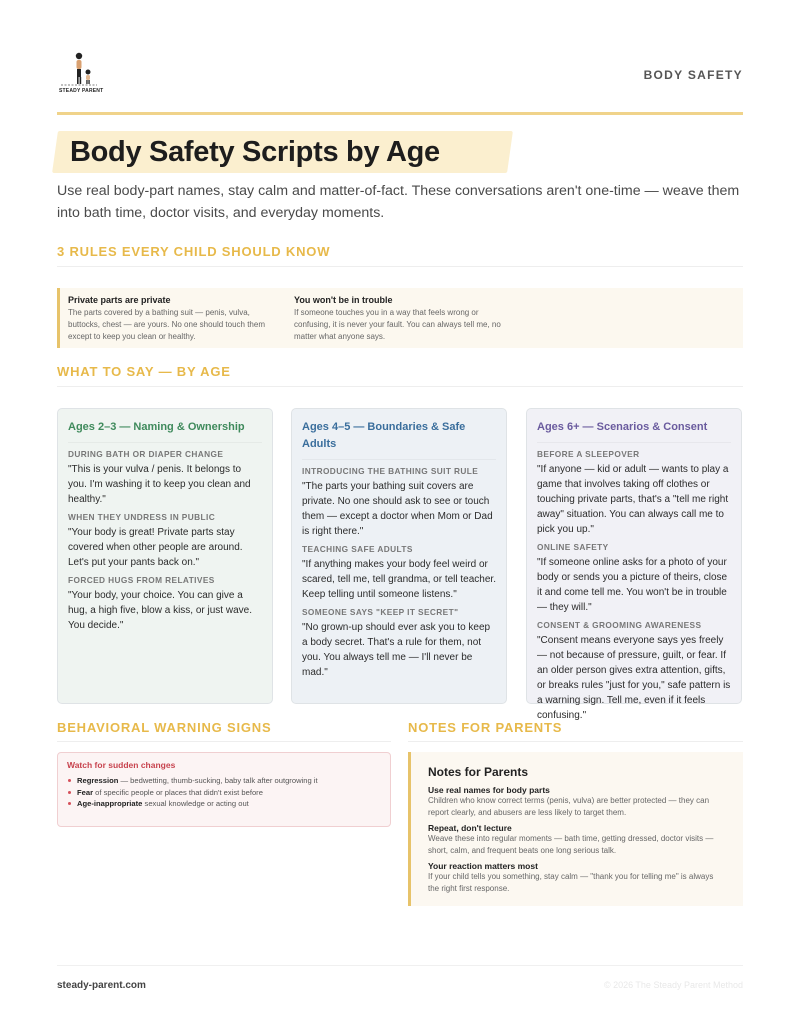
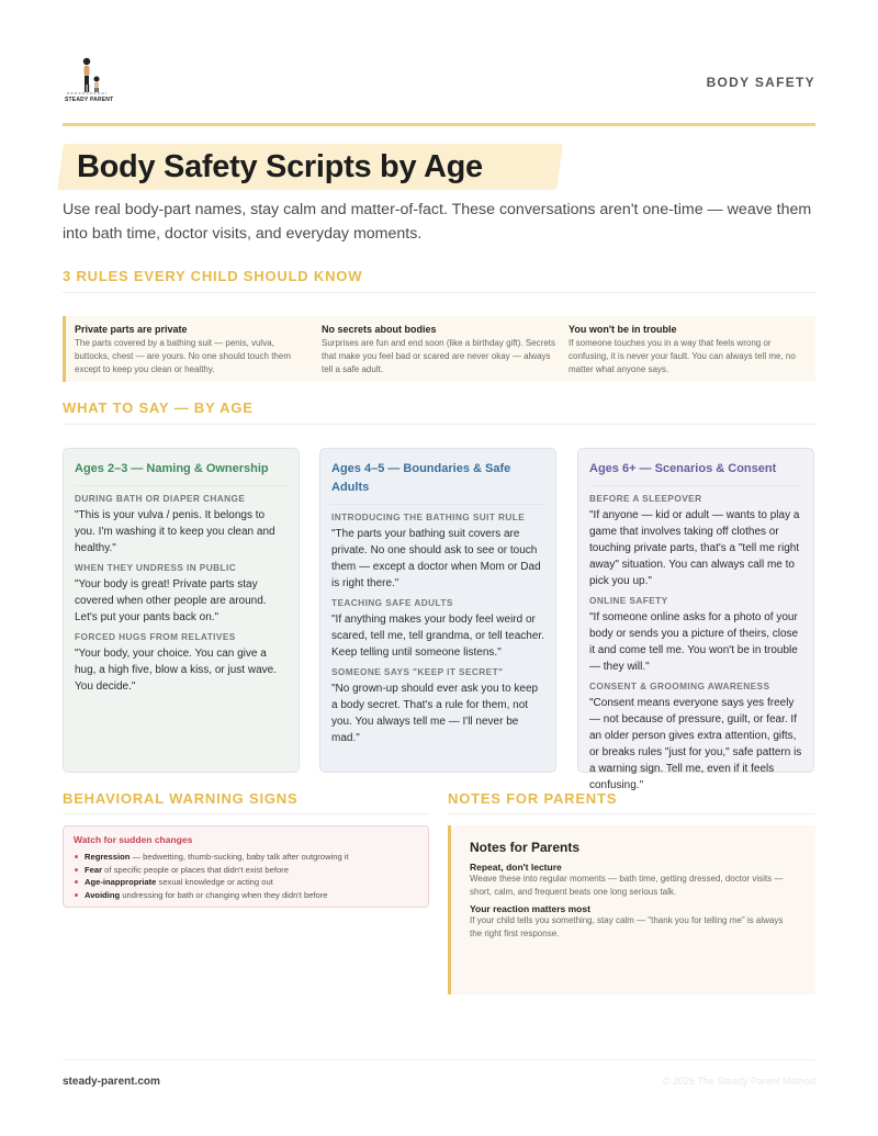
  BODY SAFETY
  Body Safety Scripts by Age
  Use real body-part names, stay calm and matter-of-fact. These conversations aren't one-time — weave them into bath time, doctor visits, and everyday moments.
  3 RULES EVERY CHILD SHOULD KNOW
  Private parts are private
  The parts covered by a bathing suit — penis, vulva, buttocks, chest — are yours. No one should touch them except to keep you clean or healthy.
+ No secrets about bodies
+ Surprises are fun and end soon (like a birthday gift). Secrets that make you feel bad or scared are never okay — always tell a safe adult.
  You won't be in trouble
  If someone touches you in a way that feels wrong or confusing, it is never your fault. You can always tell me, no matter what anyone says.
  WHAT TO SAY — BY AGE
  Ages 2–3 — Naming & Ownership
  DURING BATH OR DIAPER CHANGE
  "This is your vulva / penis. It belongs to you. I'm washing it to keep you clean and healthy."
  WHEN THEY UNDRESS IN PUBLIC
  "Your body is great! Private parts stay covered when other people are around. Let's put your pants back on."
  FORCED HUGS FROM RELATIVES
  "Your body, your choice. You can give a hug, a high five, blow a kiss, or just wave. You decide."
  Ages 4–5 — Boundaries & Safe Adults
  INTRODUCING THE BATHING SUIT RULE
  "The parts your bathing suit covers are private. No one should ask to see or touch them — except a doctor when Mom or Dad is right there."
  TEACHING SAFE ADULTS
  "If anything makes your body feel weird or scared, tell me, tell grandma, or tell teacher. Keep telling until someone listens."
  SOMEONE SAYS "KEEP IT SECRET"
  "No grown-up should ever ask you to keep a body secret. That's a rule for them, not you. You always tell me — I'll never be mad."
  Ages 6+ — Scenarios & Consent
  BEFORE A SLEEPOVER
  "If anyone — kid or adult — wants to play a game that involves taking off clothes or touching private parts, that's a "tell me right away" situation. You can always call me to pick you up."
  ONLINE SAFETY
  "If someone online asks for a photo of your body or sends you a picture of theirs, close it and come tell me. You won't be in trouble — they will."
  CONSENT & GROOMING AWARENESS
  "Consent means everyone says yes freely — not because of pressure, guilt, or fear. If an older person gives extra attention, gifts, or breaks rules "just for you," safe pattern is a warning sign. Tell me, even if it feels confusing."
  BEHAVIORAL WARNING SIGNS
  Watch for sudden changes
  Regression — bedwetting, thumb-sucking, baby talk after outgrowing it
  Fear of specific people or places that didn't exist before
  Age-inappropriate sexual knowledge or acting out
+ Avoiding undressing for bath or changing when they didn't before
  NOTES FOR PARENTS
  Notes for Parents
- Use real names for body parts
- Children who know correct terms (penis, vulva) are better protected — they can report clearly, and abusers are less likely to target them.
  Repeat, don't lecture
  Weave these into regular moments — bath time, getting dressed, doctor visits — short, calm, and frequent beats one long serious talk.
  Your reaction matters most
  If your child tells you something, stay calm — "thank you for telling me" is always the right first response.
  steady-parent.com
